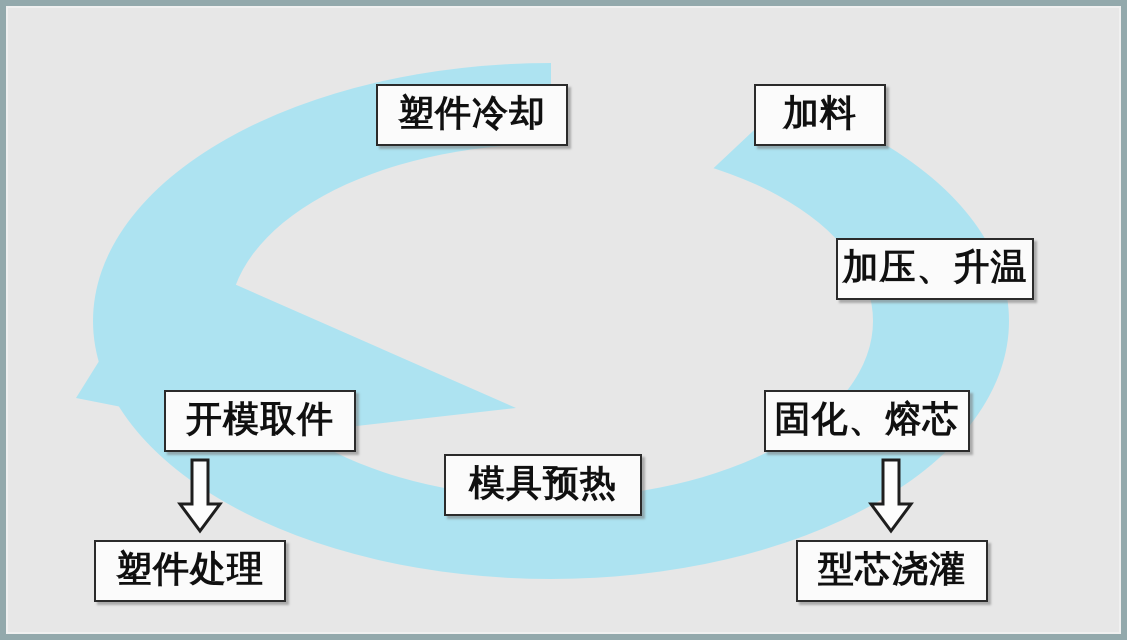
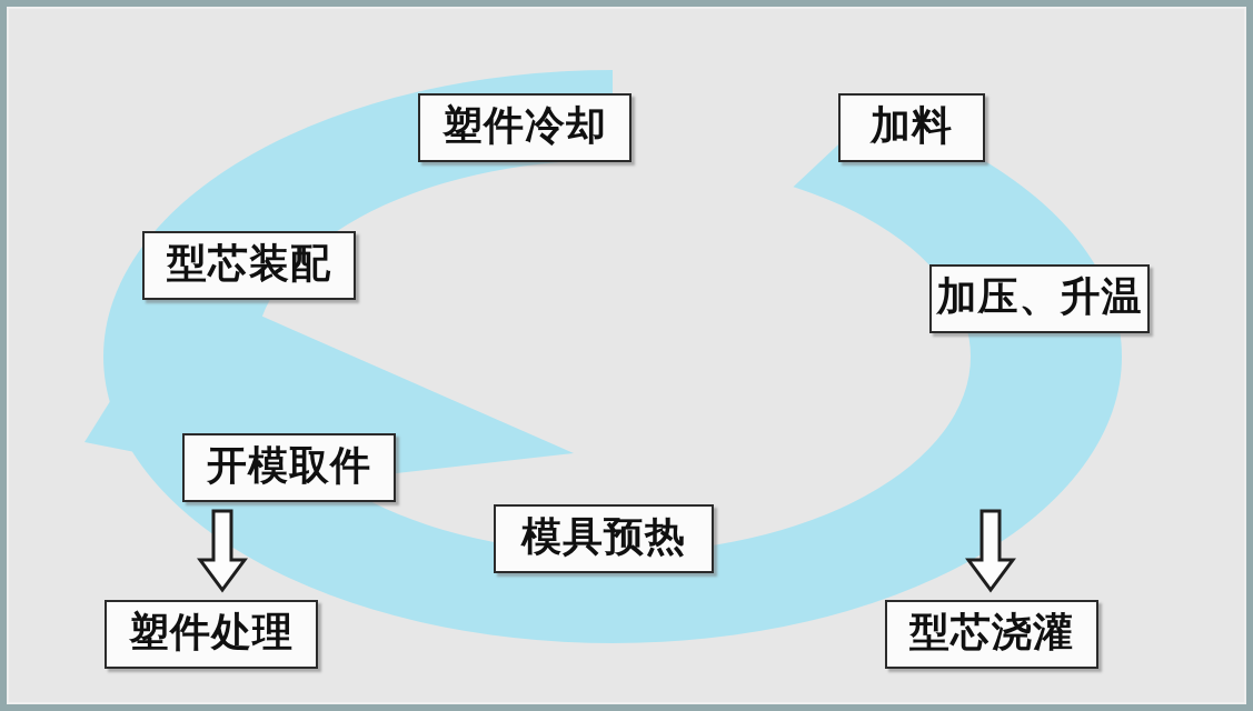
  塑件冷却
  加料
  加压、升温
- 固化、熔芯
  模具预热
  开模取件
+ 型芯装配
  塑件处理
  型芯浇灌
